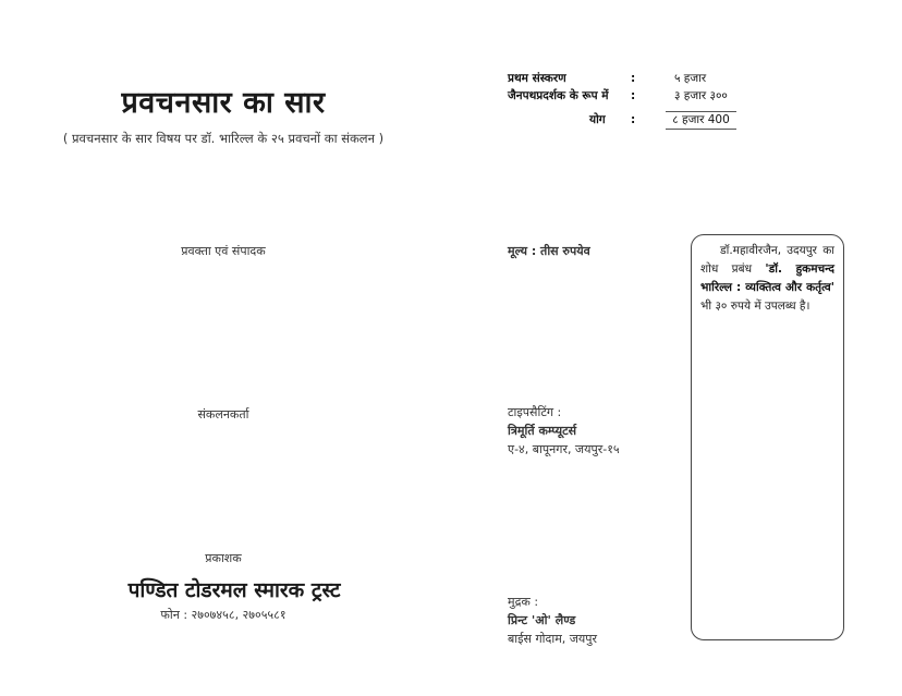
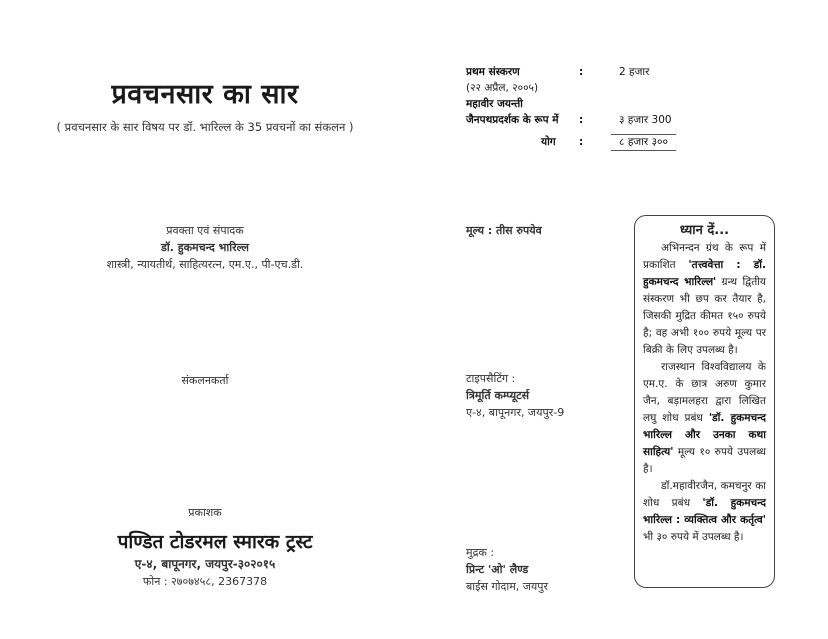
  प्रवचनसार का सार
- ( प्रवचनसार के सार विषय पर डॉ. भारिल्ल के २५ प्रवचनों का संकलन )
+ ( प्रवचनसार के सार विषय पर डॉ. भारिल्ल के 35 प्रवचनों का संकलन )
  प्रथम संस्करण
  :
- ५ हजार
+ 2 हजार
+ (२२ अप्रैल, २००५)
+ महावीर जयन्ती
  जैनपथप्रदर्शक के रूप में
  :
- ३ हजार ३००
+ ३ हजार 300
  योग
  :
- ८ हजार 400
+ ८ हजार ३००
  प्रवक्ता एवं संपादक
+ डॉ. हुकमचन्द भारिल्ल
+ शास्त्री, न्यायतीर्थ, साहित्यरत्न, एम.ए., पी-एच.डी.
  मूल्य : तीस रुपयेव
  संकलनकर्ता
  टाइपसैटिंग :
  त्रिमूर्ति कम्प्यूटर्स
- ए-४, बापूनगर, जयपुर-१५
+ ए-४, बापूनगर, जयपुर-9
  प्रकाशक
  पण्डित टोडरमल स्मारक ट्रस्ट
+ ए-४, बापूनगर, जयपुर-३०२०१५
- फोन : २७०७४५८, २७०५५८१
+ फोन : २७०७४५८, 2367378
  मुद्रक :
  प्रिन्ट 'ओ' लैण्ड
  बाईस गोदाम, जयपुर
+ ध्यान दें...
+ अभिनन्दन ग्रंथ के रूप में प्रकाशित 'तत्त्ववेत्ता : डॉ. हुकमचन्द भारिल्ल' ग्रन्थ द्वितीय संस्करण भी छप कर तैयार है, जिसकी मुद्रित कीमत १५० रुपये है; वह अभी १०० रुपये मूल्य पर बिक्री के लिए उपलब्ध है।
+ राजस्थान विश्वविद्यालय के एम.ए. के छात्र अरुण कुमार जैन, बड़ामलहरा द्वारा लिखित लघु शोध प्रबंध 'डॉ. हुकमचन्द भारिल्ल और उनका कथा साहित्य' मूल्य १० रुपये उपलब्ध है।
- डॉ.महावीरजैन, उदयपुर का शोध प्रबंध 'डॉ. हुकमचन्द भारिल्ल : व्यक्तित्व और कर्तृत्व' भी ३० रुपये में उपलब्ध है।
+ डॉ.महावीरजैन, कमचनुर का शोध प्रबंध 'डॉ. हुकमचन्द भारिल्ल : व्यक्तित्व और कर्तृत्व' भी ३० रुपये में उपलब्ध है।
